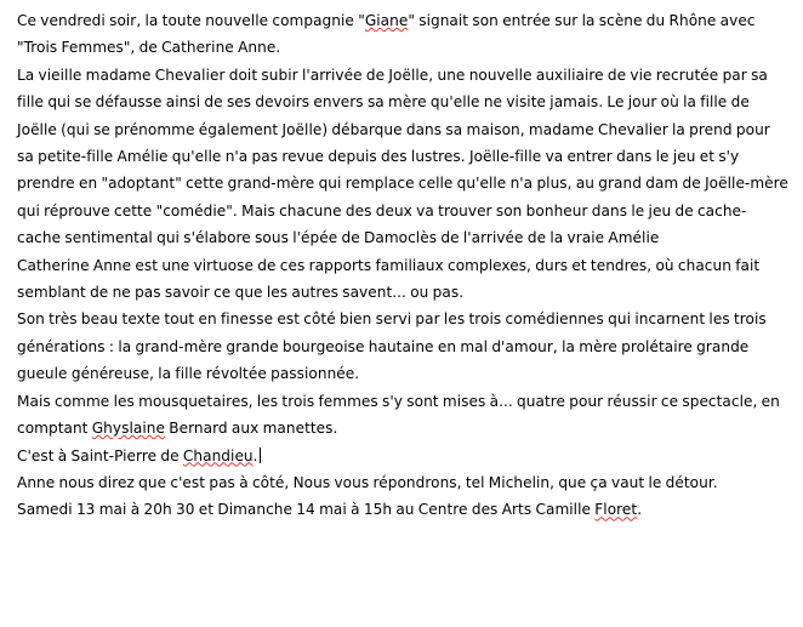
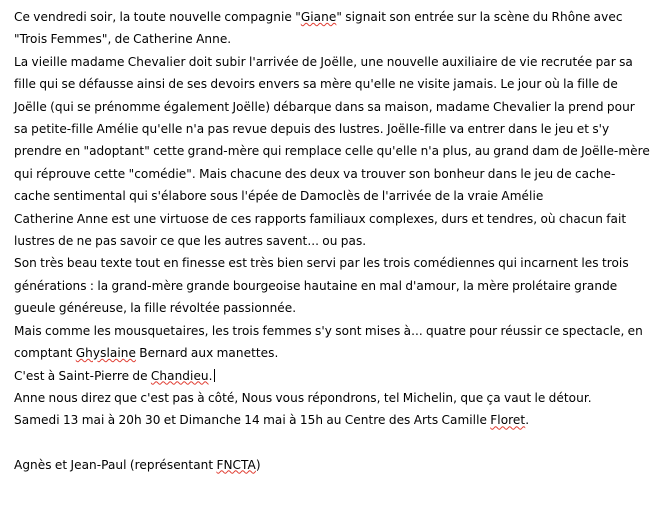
  Ce vendredi soir, la toute nouvelle compagnie "Giane" signait son entrée sur la scène du Rhône avec "Trois Femmes", de Catherine Anne.
  La vieille madame Chevalier doit subir l'arrivée de Joëlle, une nouvelle auxiliaire de vie recrutée par sa fille qui se défausse ainsi de ses devoirs envers sa mère qu'elle ne visite jamais. Le jour où la fille de Joëlle (qui se prénomme également Joëlle) débarque dans sa maison, madame Chevalier la prend pour sa petite-fille Amélie qu'elle n'a pas revue depuis des lustres. Joëlle-fille va entrer dans le jeu et s'y prendre en "adoptant" cette grand-mère qui remplace celle qu'elle n'a plus, au grand dam de Joëlle-mère qui réprouve cette "comédie". Mais chacune des deux va trouver son bonheur dans le jeu de cache-cache sentimental qui s'élabore sous l'épée de Damoclès de l'arrivée de la vraie Amélie
- Catherine Anne est une virtuose de ces rapports familiaux complexes, durs et tendres, où chacun fait semblant de ne pas savoir ce que les autres savent... ou pas.
+ Catherine Anne est une virtuose de ces rapports familiaux complexes, durs et tendres, où chacun fait lustres de ne pas savoir ce que les autres savent... ou pas.
- Son très beau texte tout en finesse est côté bien servi par les trois comédiennes qui incarnent les trois générations : la grand-mère grande bourgeoise hautaine en mal d'amour, la mère prolétaire grande gueule généreuse, la fille révoltée passionnée.
+ Son très beau texte tout en finesse est très bien servi par les trois comédiennes qui incarnent les trois générations : la grand-mère grande bourgeoise hautaine en mal d'amour, la mère prolétaire grande gueule généreuse, la fille révoltée passionnée.
  Mais comme les mousquetaires, les trois femmes s'y sont mises à... quatre pour réussir ce spectacle, en comptant Ghyslaine Bernard aux manettes.
  C'est à Saint-Pierre de Chandieu.
  Anne nous direz que c'est pas à côté, Nous vous répondrons, tel Michelin, que ça vaut le détour.
  Samedi 13 mai à 20h 30 et Dimanche 14 mai à 15h au Centre des Arts Camille Floret.
+ Agnès et Jean-Paul (représentant FNCTA)
